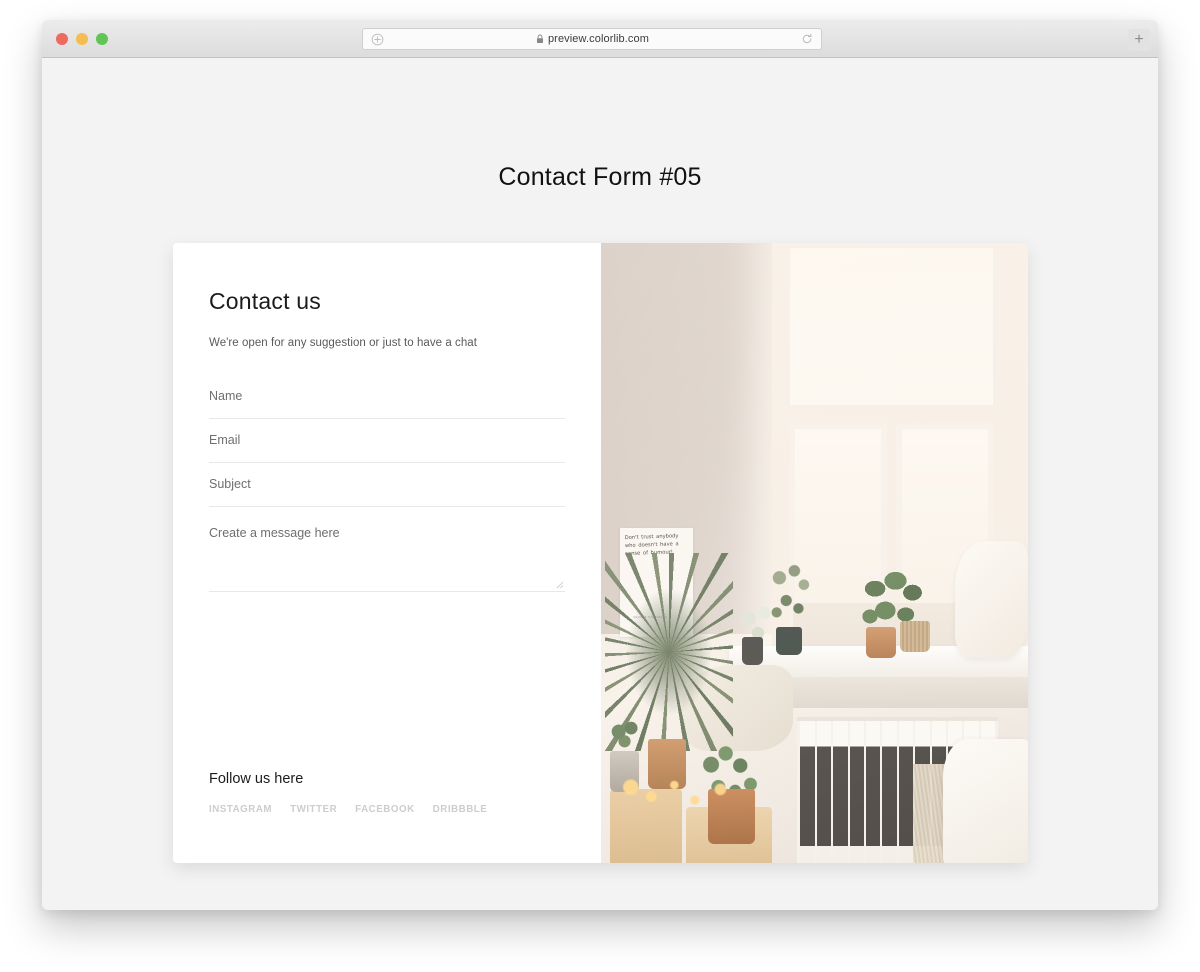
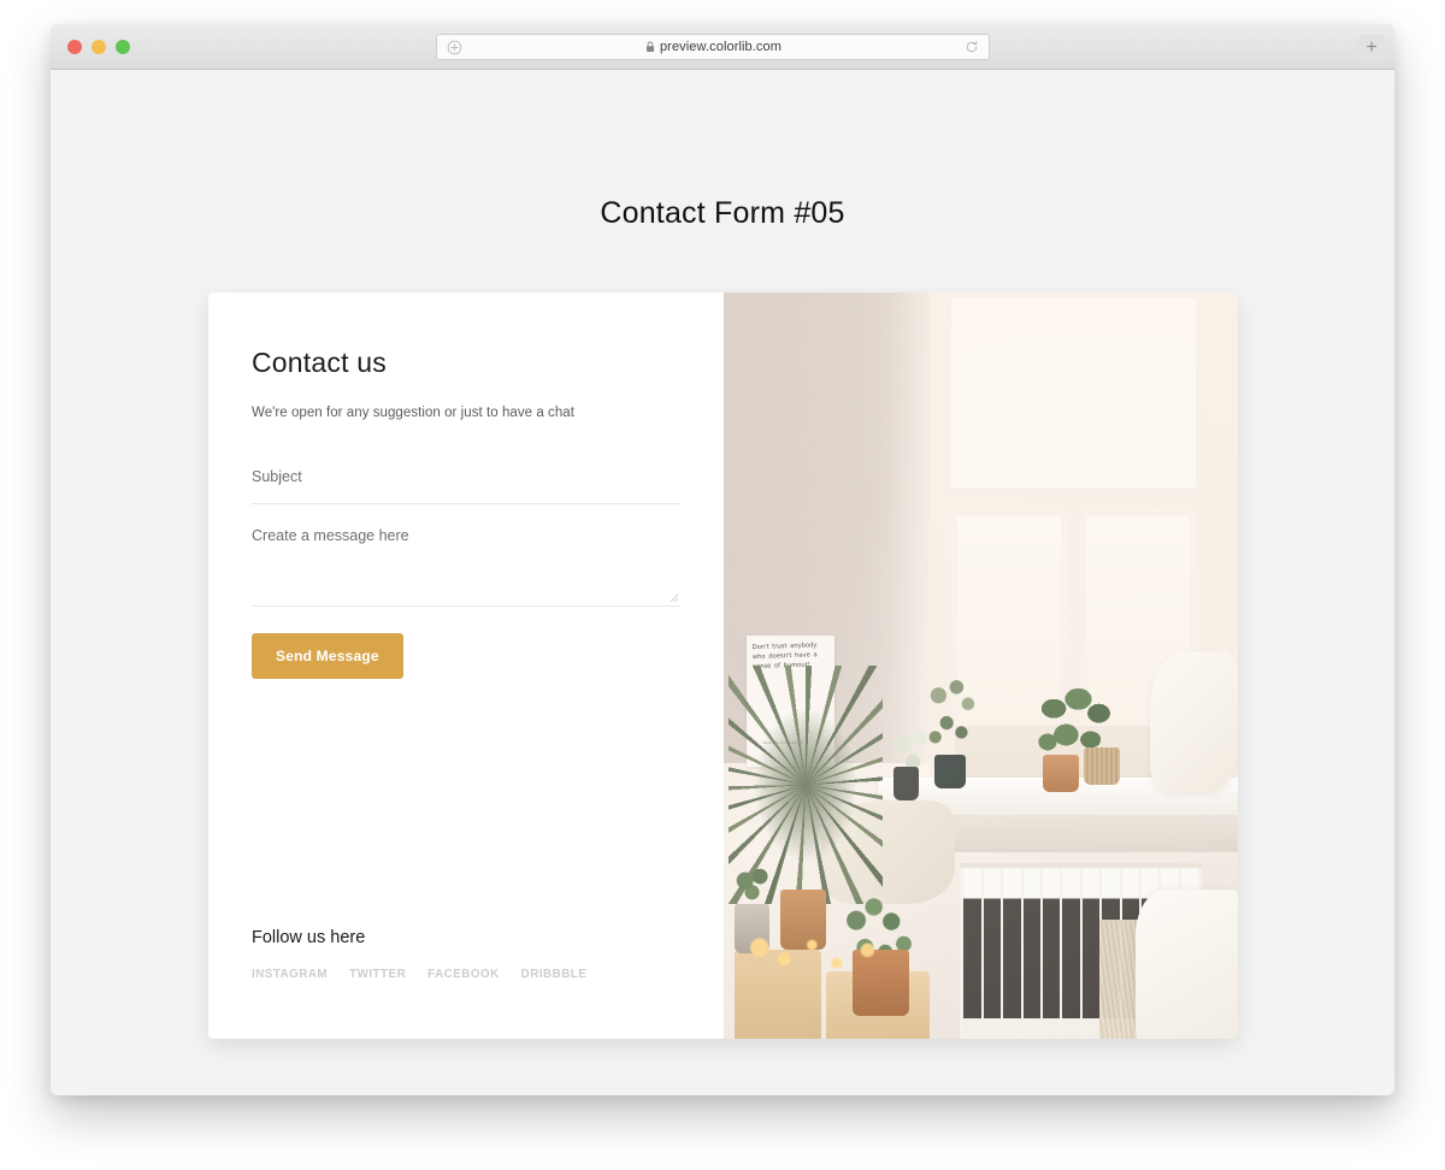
  preview.colorlib.com
  +
  Contact Form #05
  Contact us
  We're open for any suggestion or just to have a chat
- Name
- Email
  Subject
  Create a message here
+ Send Message
  Follow us here
  INSTAGRAM
  TWITTER
  FACEBOOK
  DRIBBBLE
